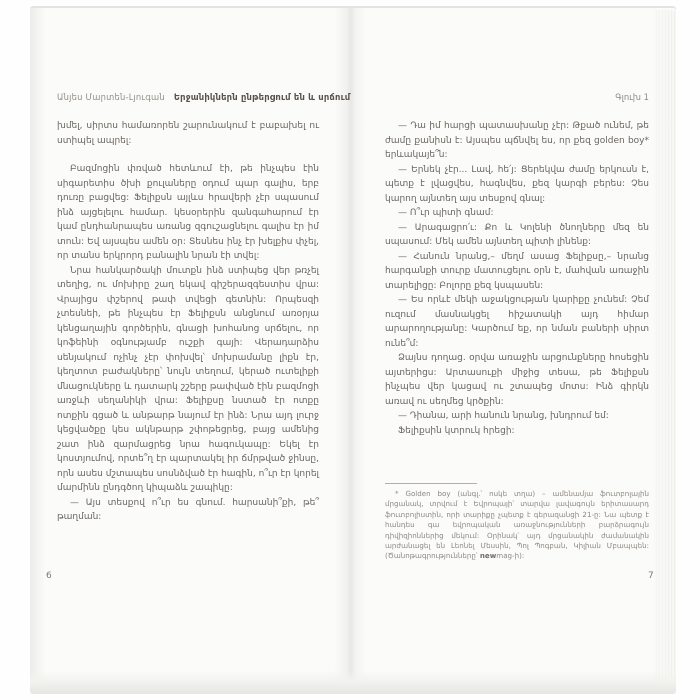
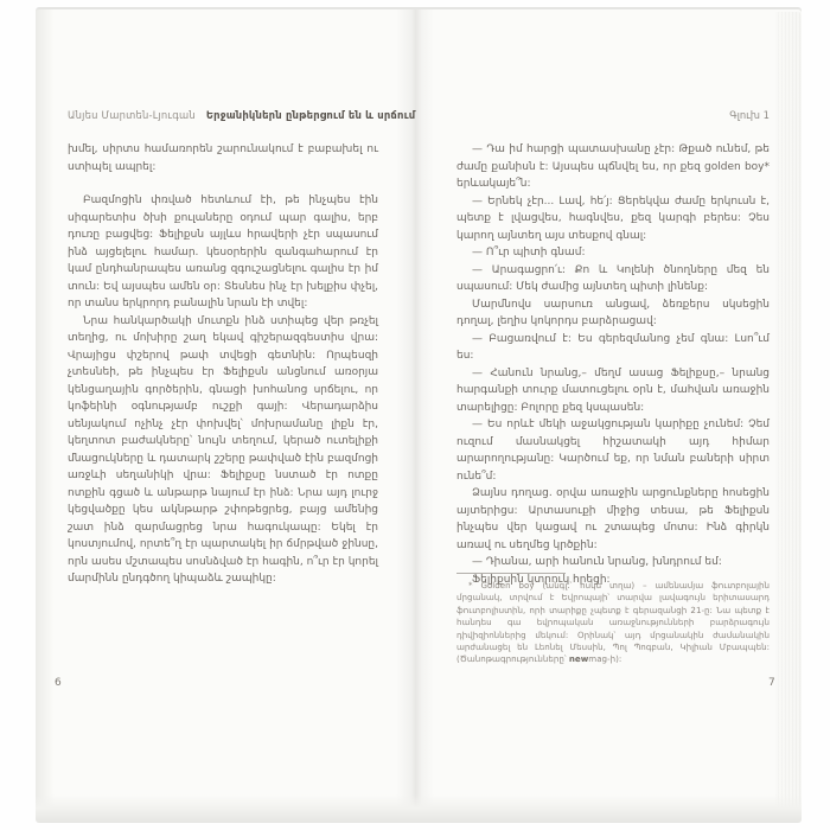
  Անյես Մարտեն-Լյուգան Երջանիկներն ընթերցում են և սրճում
  խմել, սիրտս համառորեն շարունակում է բաբախել ու ստիպել ապրել:
  Բազմոցին փռված հետևում էի, թե ինչպես էին սիգարետիս ծխի քուլաները օդում պար գալիս, երբ դուռը բացվեց: Ֆելիքսն այլևս հրավերի չէր սպասում ինձ այցելելու համար. կեսօրերին զանգահարում էր կամ ընդհանրապես առանց զգուշացնելու գալիս էր իմ տուն: Եվ այսպես ամեն օր: Տեսնես ինչ էր խելքիս փչել, որ տանս երկրորդ բանալին նրան էի տվել:
  Նրա հանկարծակի մուտքն ինձ ստիպեց վեր թռչել տեղից, ու մոխիրը շաղ եկավ գիշերազգեստիս վրա: Վրայիցս փշերով թափ տվեցի գետնին: Որպեսզի չտեսնեի, թե ինչպես էր Ֆելիքսն անցնում առօրյա կենցաղային գործերին, գնացի խոհանոց սրճելու, որ կոֆեինի օգնությամբ ուշքի գայի: Վերադարձիս սենյակում ոչինչ չէր փոխվել՝ մոխրամանը լիքն էր, կեղտոտ բաժակները՝ նույն տեղում, կերած ուտելիքի մնացուկները և դատարկ շշերը թափված էին բազմոցի առջևի սեղանիկի վրա: Ֆելիքսը նստած էր ոտքը ոտքին գցած և անթարթ նայում էր ինձ: Նրա այդ լուրջ կեցվածքը կես ակնթարթ շփոթեցրեց, բայց ամենից շատ ինձ զարմացրեց նրա հագուկապը: Եկել էր կոստյումով, որտե՞ղ էր պարտակել իր ճմրթված ջինսը, որն ասես մշտապես սոսնձված էր հագին, ո՞ւր էր կորել մարմինն ընդգծող կիպաձև շապիկը:
- — Այս տեսքով ո՞ւր ես գնում. հարսանի՞քի, թե՞ թաղման:
  Գլուխ 1
  — Դա իմ հարցի պատասխանը չէր: Թքած ունեմ, թե ժամը քանիսն է: Այսպես պճնվել ես, որ քեզ golden boy* երևակայե՞ն:
  — Երնեկ չէր... Լավ, հե՛յ: Ցերեկվա ժամը երկուսն է, պետք է լվացվես, հագնվես, քեզ կարգի բերես: Չես կարող այնտեղ այս տեսքով գնալ:
  — Ո՞ւր պիտի գնամ:
- — Արագացրո՛ւ: Քո և Կոլենի ծնողները մեզ են սպասում: Մեկ ամեն այնտեղ պիտի լինենք:
+ — Արագացրո՛ւ: Քո և Կոլենի ծնողները մեզ են սպասում: Մեկ ժամից այնտեղ պիտի լինենք:
+ Մարմնովս սարսուռ անցավ, ձեռքերս սկսեցին դողալ, լեղիս կոկորդս բարձրացավ:
+ — Բացառվում է: Ես գերեզմանոց չեմ գնա: Լսո՞ւմ ես:
  — Հանուն նրանց,– մեղմ ասաց Ֆելիքսը,– նրանց հարգանքի տուրք մատուցելու օրն է, մահվան առաջին տարելիցը: Բոլորը քեզ կսպասեն:
  — Ես որևէ մեկի աջակցության կարիքը չունեմ: Չեմ ուզում մասնակցել հիշատակի այդ հիմար արարողությանը: Կարծում եք, որ նման բաների սիրտ ունե՞մ:
  Ձայնս դողաց. օրվա առաջին արցունքները հոսեցին այտերիցս: Արտասուքի միջից տեսա, թե Ֆելիքսն ինչպես վեր կացավ ու շտապեց մոտս: Ինձ գիրկն առավ ու սեղմեց կրծքին:
  — Դիանա, արի հանուն նրանց, խնդրում եմ:
  Ֆելիքսին կտրուկ հրեցի:
  * Golden boy (անգլ.՝ ոսկե տղա) – ամենամյա ֆուտբոլային մրցանակ, տրվում է Եվրոպայի՝ տարվա լավագույն երիտասարդ ֆուտբոլիստին, որի տարիքը չպետք է գերազանցի 21-ը: Նա պետք է հանդես գա եվրոպական առաջնությունների բարձրագույն դիվիզիոններից մեկում: Օրինակ՝ այդ մրցանակին ժամանակին արժանացել են Լեոնել Մեսսին, Պոլ Պոգբան, Կիլիան Մբապպեն: (Ծանոթագրությունները՝ newmag-ի):
  6
  7
